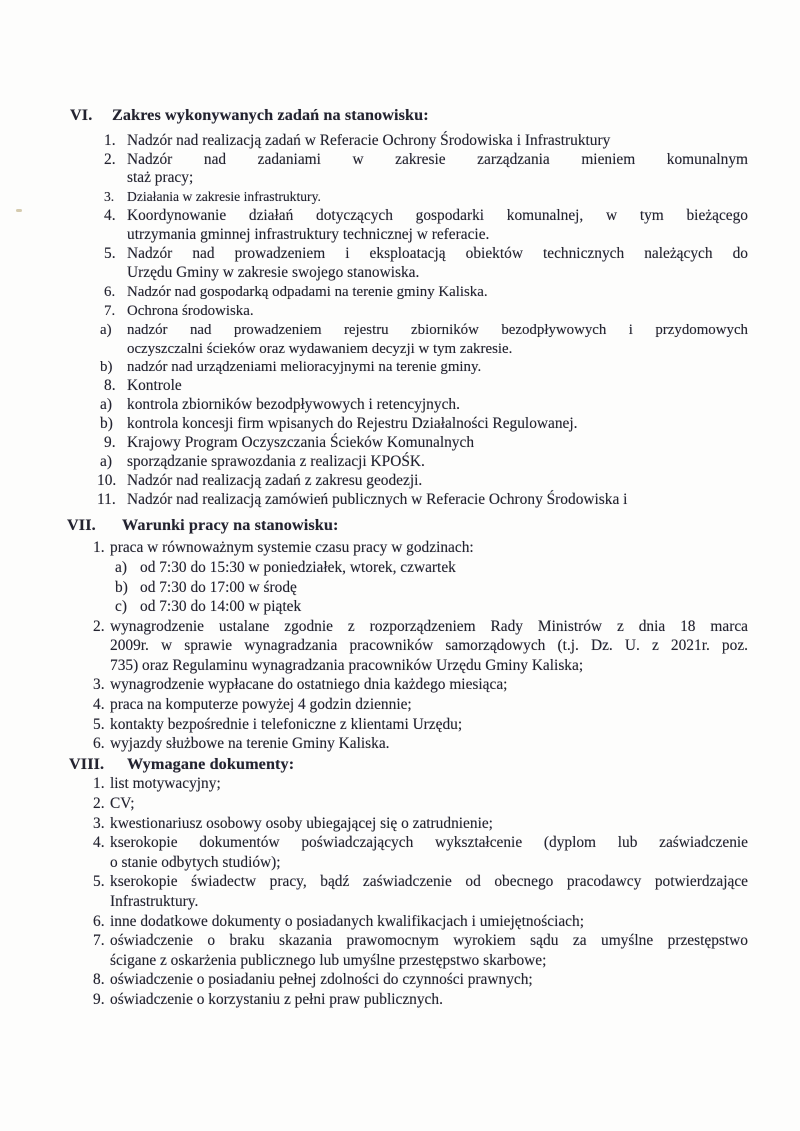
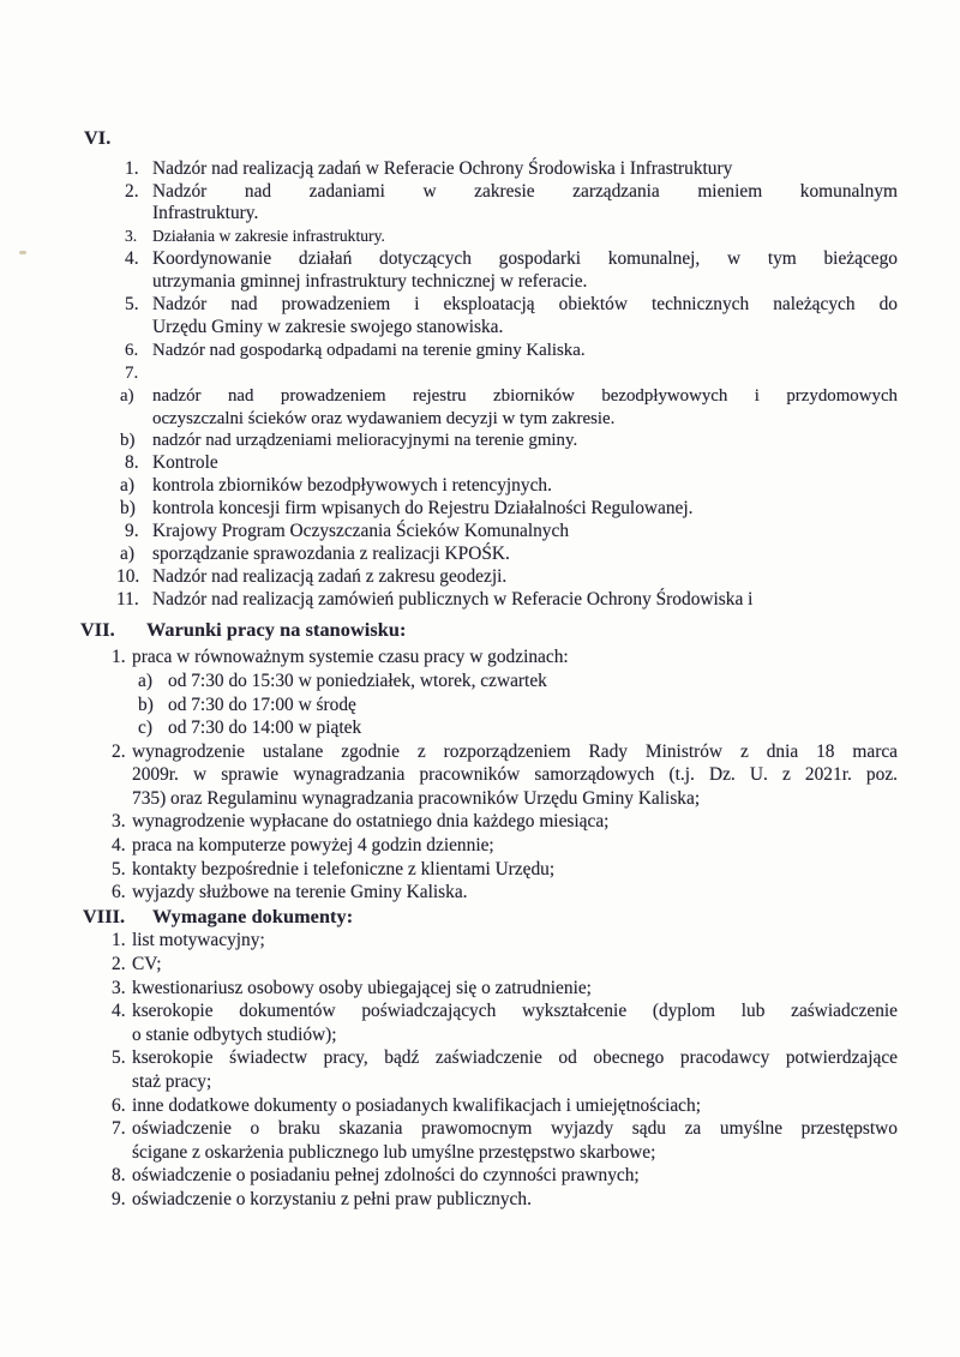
  VI.
- Zakres wykonywanych zadań na stanowisku:
  1.
  Nadzór nad realizacją zadań w Referacie Ochrony Środowiska i Infrastruktury
  2.
  Nadzór nad zadaniami w zakresie zarządzania mieniem komunalnym
- staż pracy;
+ Infrastruktury.
  3.
  Działania w zakresie infrastruktury.
  4.
  Koordynowanie działań dotyczących gospodarki komunalnej, w tym bieżącego
  utrzymania gminnej infrastruktury technicznej w referacie.
  5.
  Nadzór nad prowadzeniem i eksploatacją obiektów technicznych należących do
  Urzędu Gminy w zakresie swojego stanowiska.
  6.
  Nadzór nad gospodarką odpadami na terenie gminy Kaliska.
  7.
- Ochrona środowiska.
  a)
  nadzór nad prowadzeniem rejestru zbiorników bezodpływowych i przydomowych
  oczyszczalni ścieków oraz wydawaniem decyzji w tym zakresie.
  b)
  nadzór nad urządzeniami melioracyjnymi na terenie gminy.
  8.
  Kontrole
  a)
  kontrola zbiorników bezodpływowych i retencyjnych.
  b)
  kontrola koncesji firm wpisanych do Rejestru Działalności Regulowanej.
  9.
  Krajowy Program Oczyszczania Ścieków Komunalnych
  a)
  sporządzanie sprawozdania z realizacji KPOŚK.
  10.
  Nadzór nad realizacją zadań z zakresu geodezji.
  11.
  Nadzór nad realizacją zamówień publicznych w Referacie Ochrony Środowiska i
  VII.
  Warunki pracy na stanowisku:
  1.
  praca w równoważnym systemie czasu pracy w godzinach:
  a)
  od 7:30 do 15:30 w poniedziałek, wtorek, czwartek
  b)
  od 7:30 do 17:00 w środę
  c)
  od 7:30 do 14:00 w piątek
  2.
  wynagrodzenie ustalane zgodnie z rozporządzeniem Rady Ministrów z dnia 18 marca
  2009r. w sprawie wynagradzania pracowników samorządowych (t.j. Dz. U. z 2021r. poz.
  735) oraz Regulaminu wynagradzania pracowników Urzędu Gminy Kaliska;
  3.
  wynagrodzenie wypłacane do ostatniego dnia każdego miesiąca;
  4.
  praca na komputerze powyżej 4 godzin dziennie;
  5.
  kontakty bezpośrednie i telefoniczne z klientami Urzędu;
  6.
  wyjazdy służbowe na terenie Gminy Kaliska.
  VIII.
  Wymagane dokumenty:
  1.
  list motywacyjny;
  2.
  CV;
  3.
  kwestionariusz osobowy osoby ubiegającej się o zatrudnienie;
  4.
  kserokopie dokumentów poświadczających wykształcenie (dyplom lub zaświadczenie
  o stanie odbytych studiów);
  5.
  kserokopie świadectw pracy, bądź zaświadczenie od obecnego pracodawcy potwierdzające
- Infrastruktury.
+ staż pracy;
  6.
  inne dodatkowe dokumenty o posiadanych kwalifikacjach i umiejętnościach;
  7.
- oświadczenie o braku skazania prawomocnym wyrokiem sądu za umyślne przestępstwo
+ oświadczenie o braku skazania prawomocnym wyjazdy sądu za umyślne przestępstwo
  ścigane z oskarżenia publicznego lub umyślne przestępstwo skarbowe;
  8.
  oświadczenie o posiadaniu pełnej zdolności do czynności prawnych;
  9.
  oświadczenie o korzystaniu z pełni praw publicznych.
